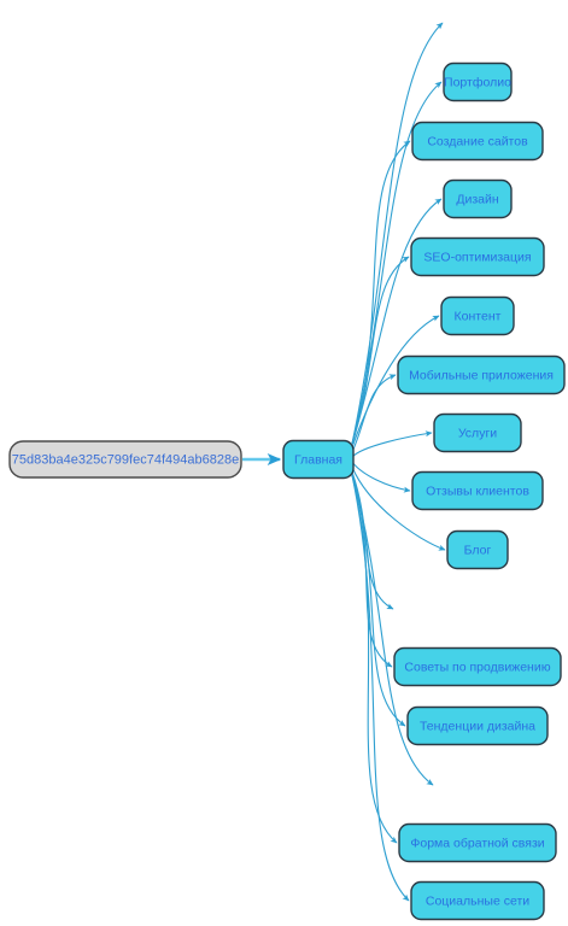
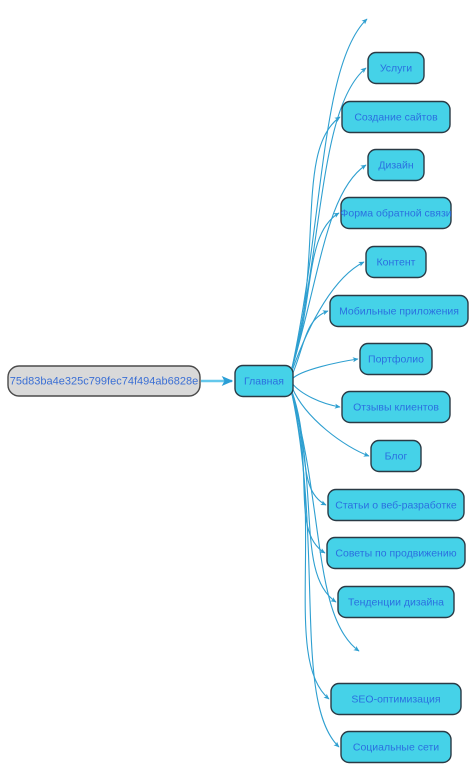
  75d83ba4e325c799fec74f494ab6828e
  Главная
- Портфолио
+ Услуги
  Создание сайтов
  Дизайн
- SEO-оптимизация
+ Форма обратной связи
  Контент
  Мобильные приложения
- Услуги
+ Портфолио
  Отзывы клиентов
  Блог
+ Статьи о веб-разработке
  Советы по продвижению
  Тенденции дизайна
- Форма обратной связи
+ SEO-оптимизация
  Социальные сети
